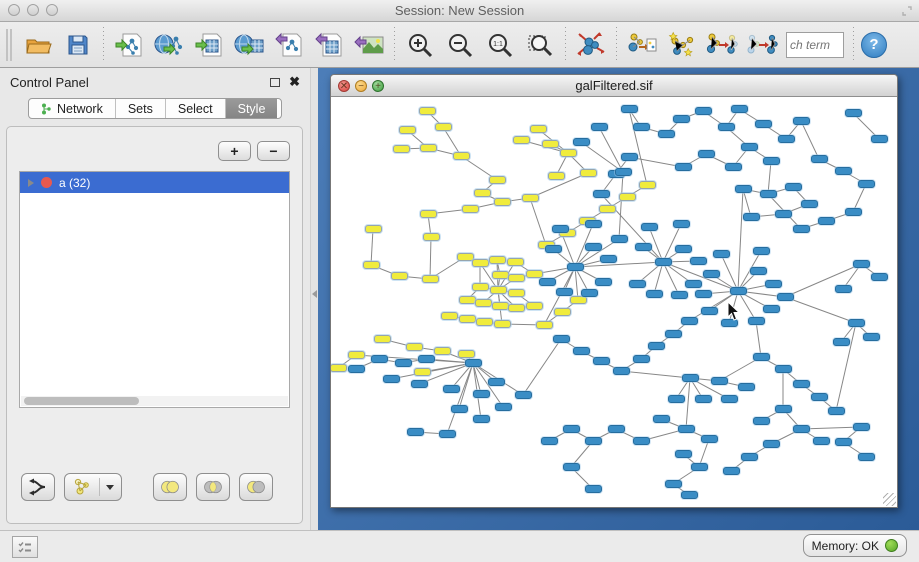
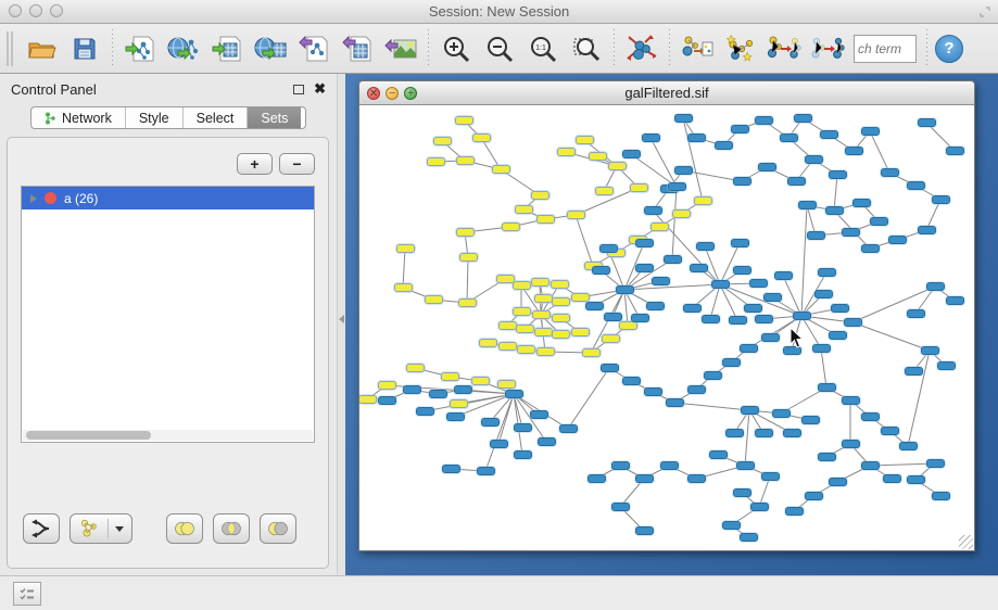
  Session: New Session
  ch term
  ?
  Control Panel
  ✖
  Network
- Sets
+ Style
  Select
- Style
+ Sets
  +
  −
- a (32)
+ a (26)
  ✕
  −
  +
  galFiltered.sif
- Memory: OK
